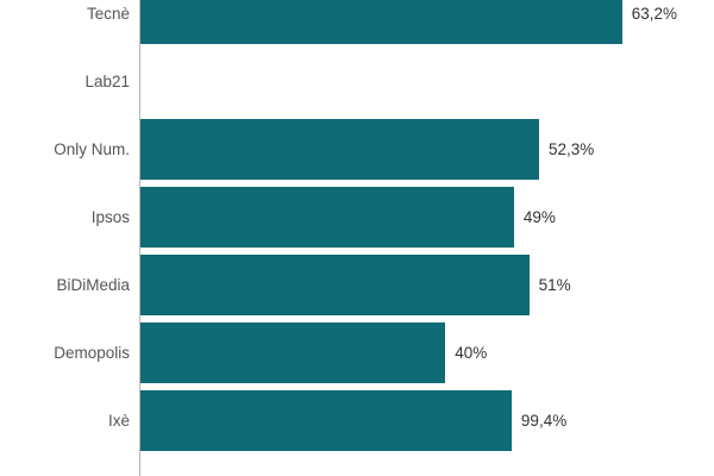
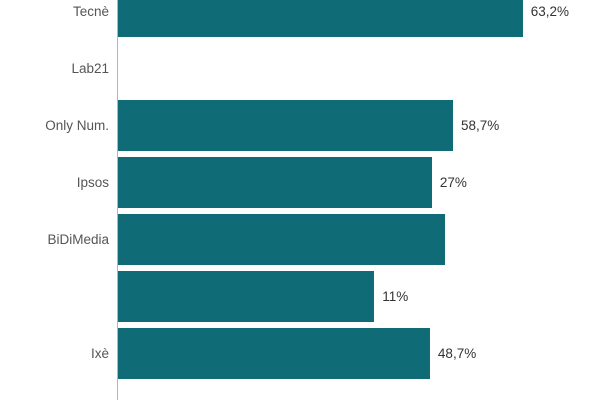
  Tecnè
  63,2%
  Lab21
  Only Num.
- 52,3%
+ 58,7%
  Ipsos
- 49%
+ 27%
  BiDiMedia
- 51%
- Demopolis
- 40%
+ 11%
  Ixè
- 99,4%
+ 48,7%
